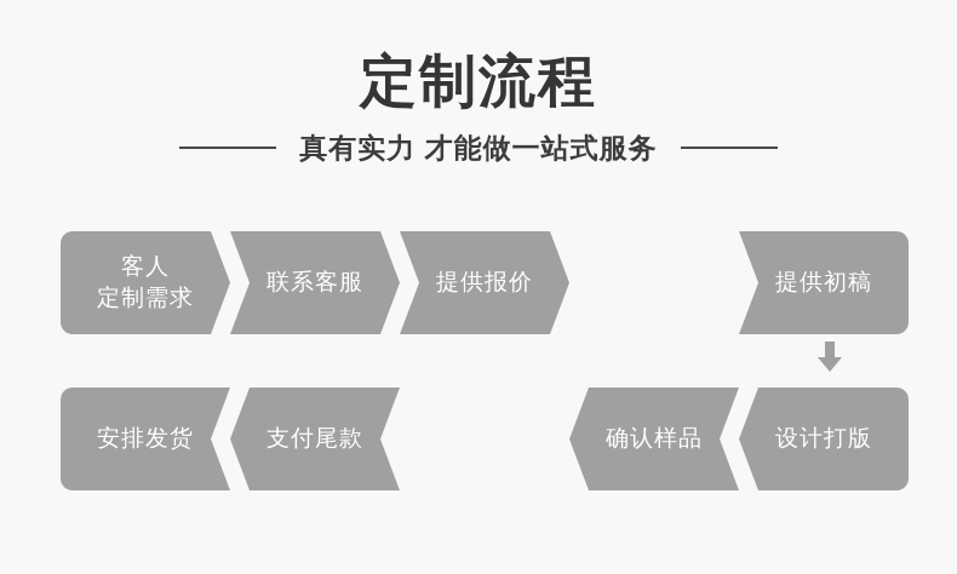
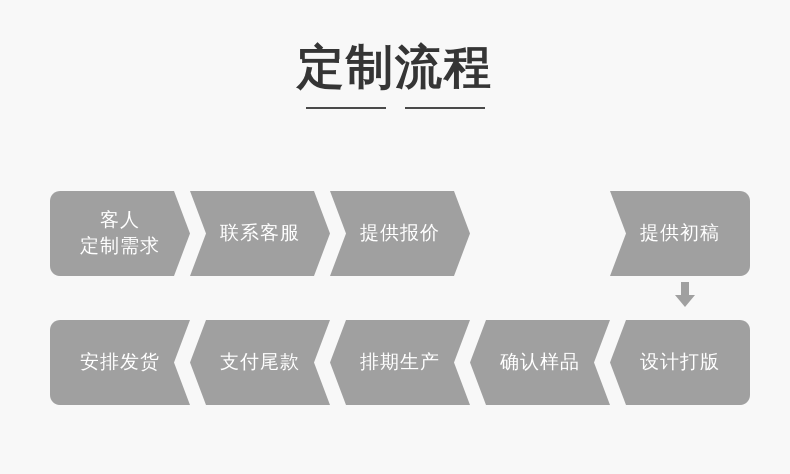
  定制流程
- 真有实力 才能做一站式服务
  客人
  定制需求
  联系客服
  提供报价
  提供初稿
  安排发货
  支付尾款
+ 排期生产
  确认样品
  设计打版
